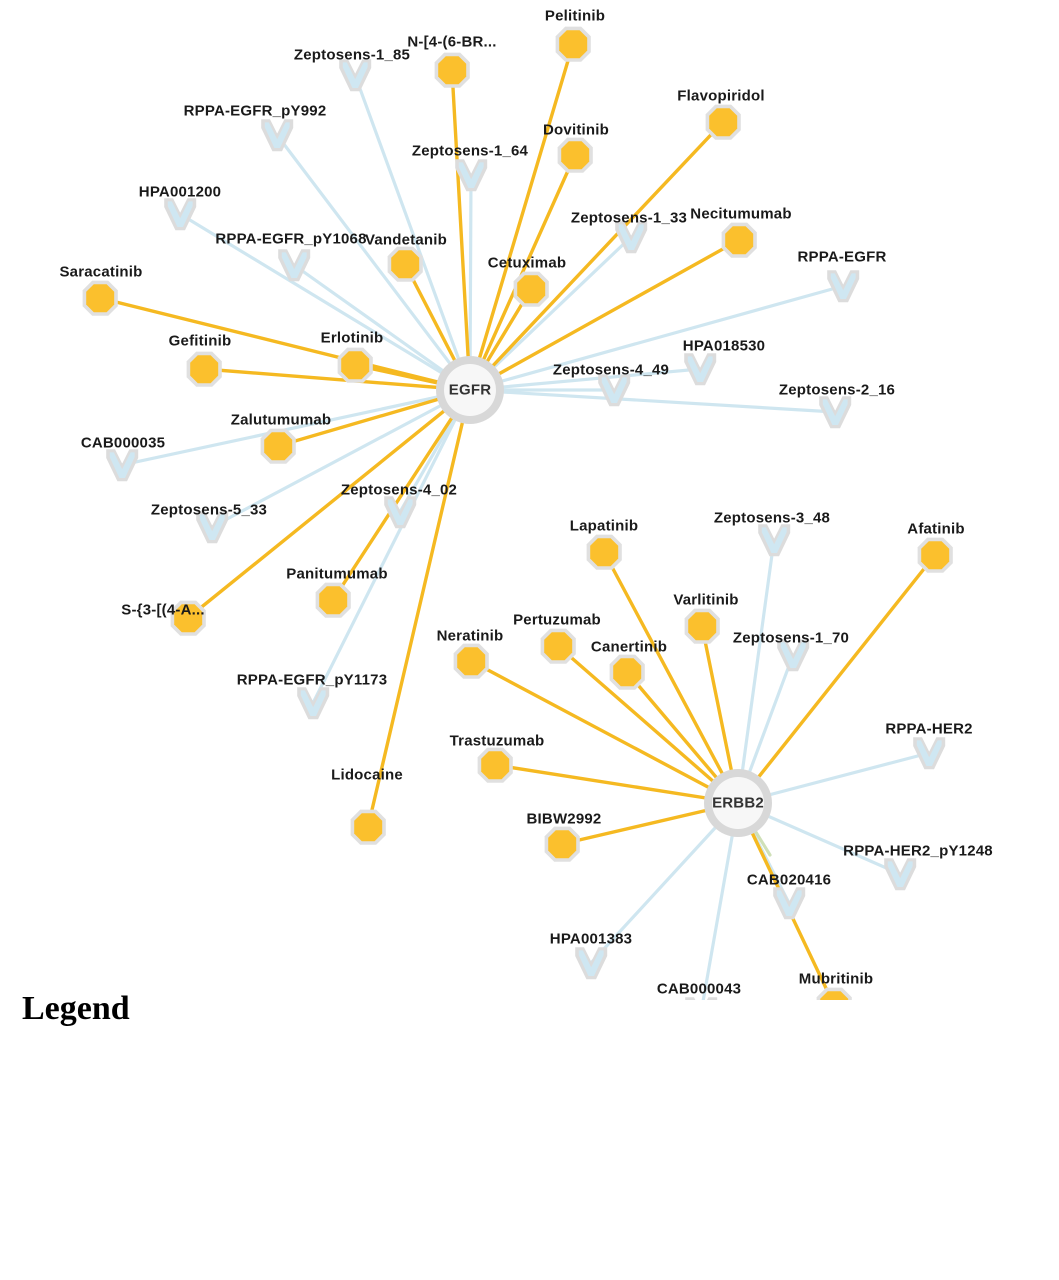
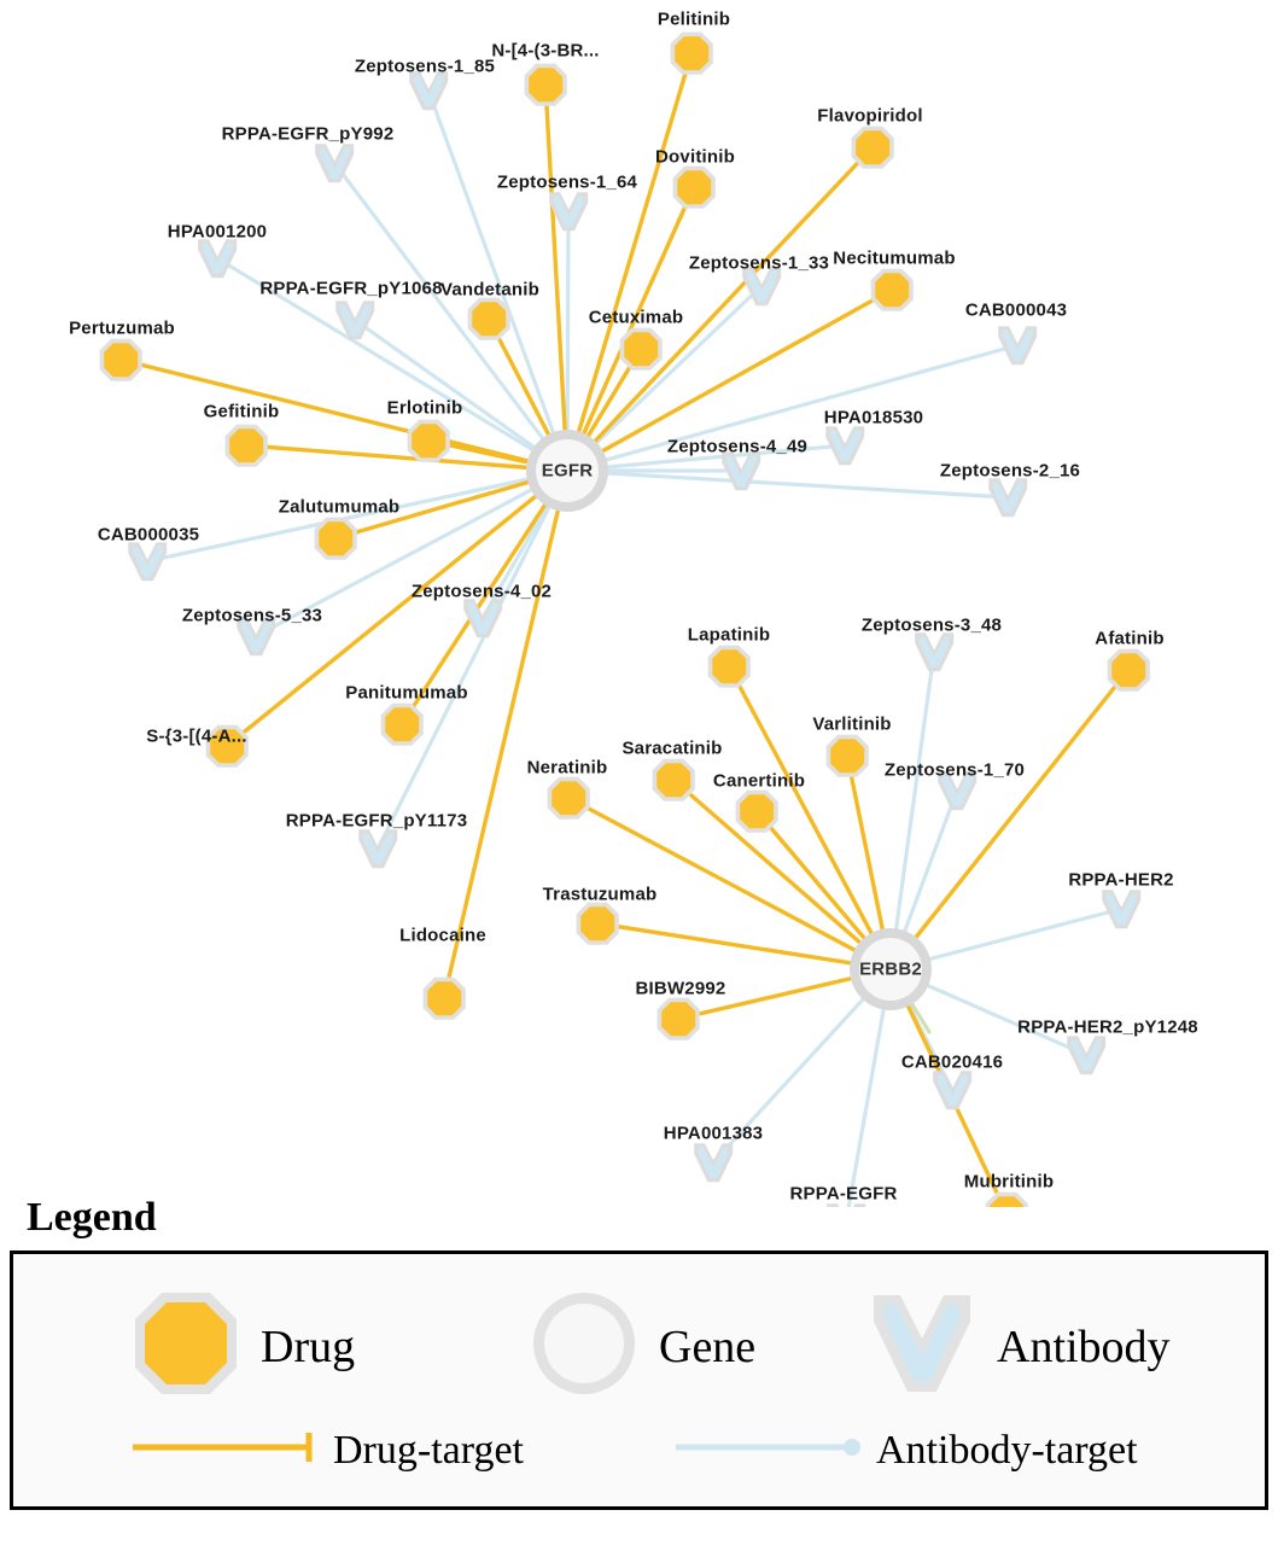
  Pelitinib
- N-[4-(6-BR...
+ N-[4-(3-BR...
  Flavopiridol
  Dovitinib
  Necitumumab
  Vandetanib
  Cetuximab
- Saracatinib
+ Pertuzumab
  Gefitinib
  Erlotinib
  Zalutumumab
  Afatinib
  Lapatinib
  Varlitinib
  Panitumumab
  S-{3-[(4-A...
- Pertuzumab
+ Saracatinib
  Neratinib
  Canertinib
  Trastuzumab
  Lidocaine
  BIBW2992
  Mubritinib
  Zeptosens-1_85
  RPPA-EGFR_pY992
  Zeptosens-1_64
  HPA001200
  Zeptosens-1_33
  RPPA-EGFR_pY1068
- RPPA-EGFR
+ CAB000043
  HPA018530
  Zeptosens-4_49
  Zeptosens-2_16
  CAB000035
  Zeptosens-5_33
  Zeptosens-4_02
  Zeptosens-3_48
  Zeptosens-1_70
  RPPA-EGFR_pY1173
  RPPA-HER2
  RPPA-HER2_pY1248
  CAB020416
  HPA001383
- CAB000043
+ RPPA-EGFR
  EGFR
  ERBB2
  Legend
+ Drug
+ Gene
+ Antibody
+ Drug-target
+ Antibody-target
